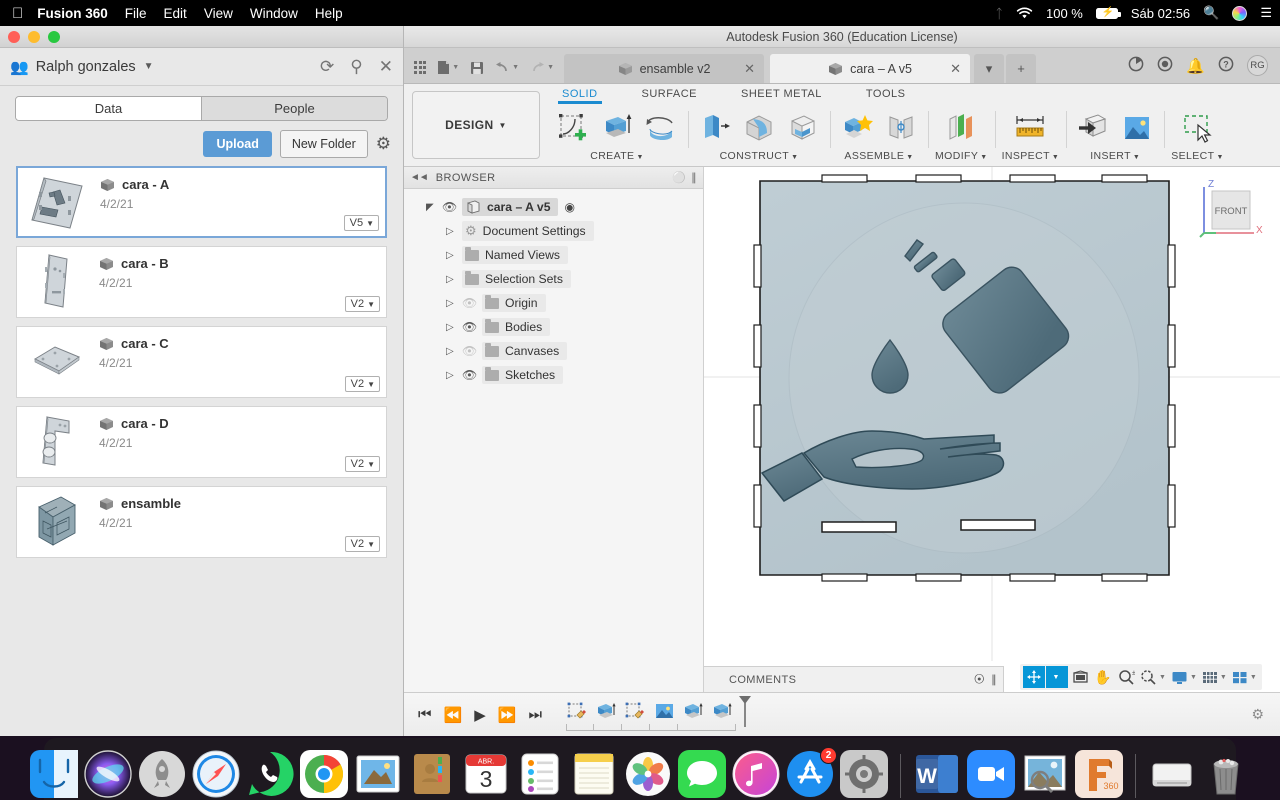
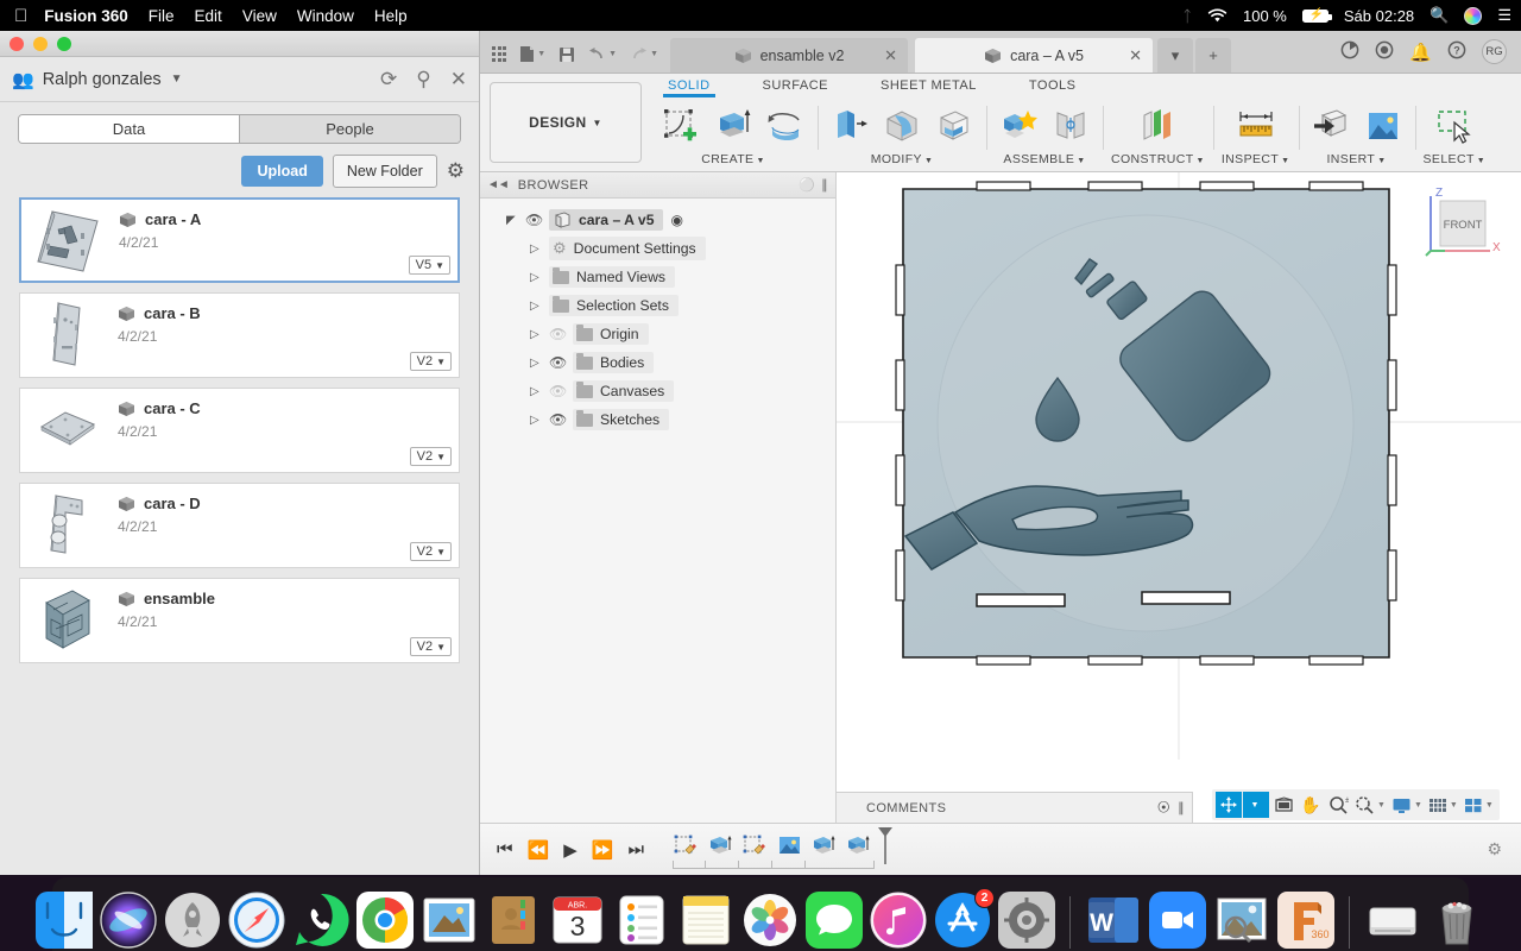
  
  Fusion 360
  File
  Edit
  View
  Window
  Help
  ᛏ
  100 %
  ⚡
- Sáb 02:56
+ Sáb 02:28
  🔍
  ☰
  👥
  Ralph gonzales
  ▼
  ⟳
  ⚲
  ✕
  Data
  People
  Upload
  New Folder
  ⚙
  cara - A
  4/2/21
  V5 ▼
  cara - B
  4/2/21
  V2 ▼
  cara - C
  4/2/21
  V2 ▼
  cara - D
  4/2/21
  V2 ▼
  ensamble
  4/2/21
  V2 ▼
- Autodesk Fusion 360 (Education License)
  ensamble v2
  ✕
  cara – A v5
  ✕
  ▾
  +
  🔔
  ?
  RG
  DESIGN
  ▼
  SOLID
  SURFACE
  SHEET METAL
  TOOLS
  CREATE
- CONSTRUCT
+ MODIFY
  ASSEMBLE
- MODIFY
+ CONSTRUCT
  INSPECT
  INSERT
  SELECT
  ◄◄
  BROWSER
  ⚪
  ∥
  ◤
  👁
  cara – A v5
  ◉
  ▷
  ⚙
  Document Settings
  ▷
  Named Views
  ▷
  Selection Sets
  ▷
  👁
  Origin
  ▷
  👁
  Bodies
  ▷
  👁
  Canvases
  ▷
  👁
  Sketches
  Z
  X
  FRONT
  COMMENTS
  ⦿
  ∥
  ✋
  ⏮
  ⏪
  ▶
  ⏩
  ⏭
  ⚙
  3
  2
  W
  360
